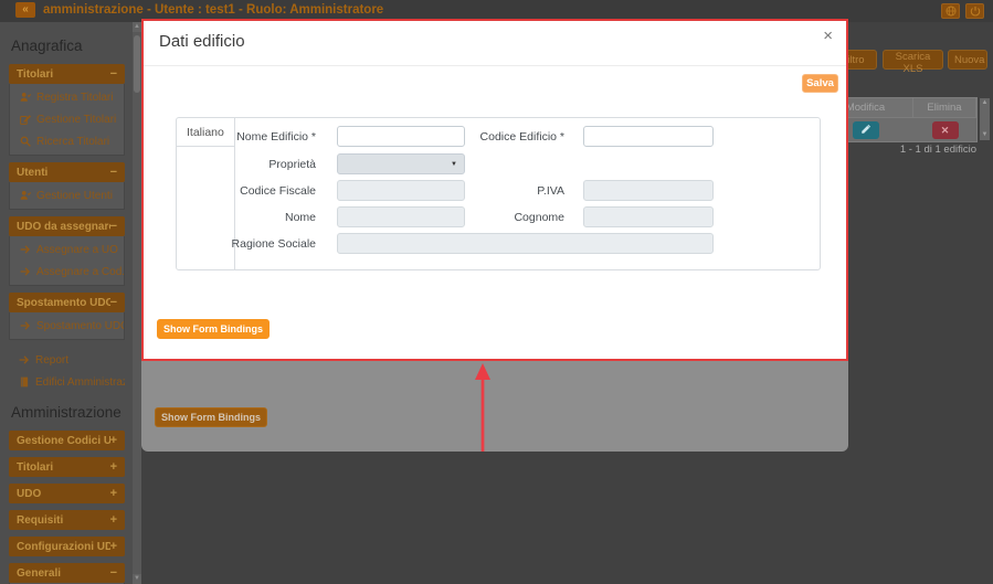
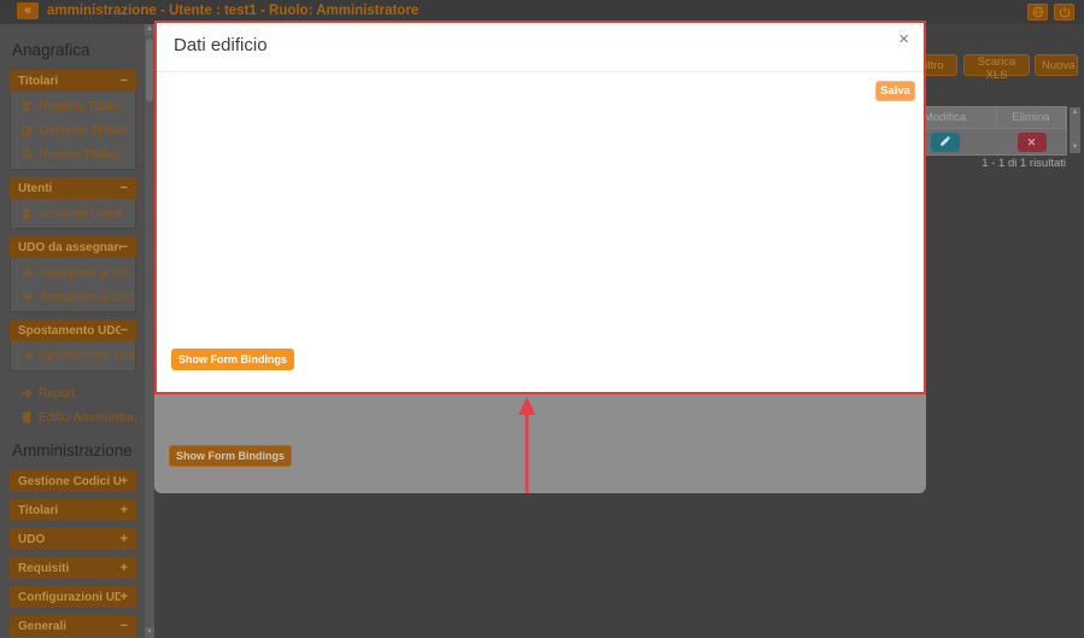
  «
  amministrazione - Utente : test1 - Ruolo: Amministratore
  Anagrafica
  Titolari
  −
  Registra Titolari
  Gestione Titolari
  Ricerca Titolari
  Utenti
  −
  Gestione Utenti
  UDO da assegnar
  −
  Assegnare a UO
  Assegnare a Cod.
  Spostamento UDO
  −
  Spostamento UD
  Report
  Edifici Amministra
  Amministrazione
  Gestione Codici U
  +
  Titolari
  +
  UDO
  +
  Requisiti
  +
  Configurazioni UD
  +
  Generali
  −
  iltro
  Scarica XLS
  Nuova
  Modifica
  Elimina
  ✕
- 1 - 1 di 1 edificio
+ 1 - 1 di 1 risultati
  Show Form Bindings
  Dati edificio
  ×
  Salva
- Italiano
- Nome Edificio *
- Codice Edificio *
- Proprietà
- Codice Fiscale
- P.IVA
- Nome
- Cognome
- Ragione Sociale
  Show Form Bindings
